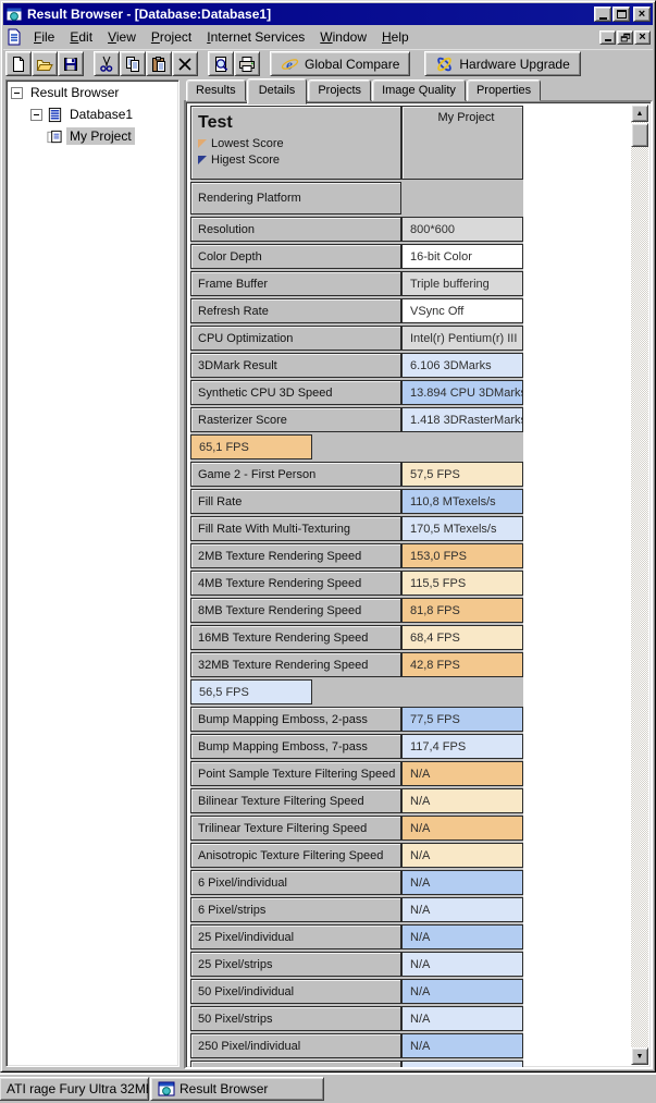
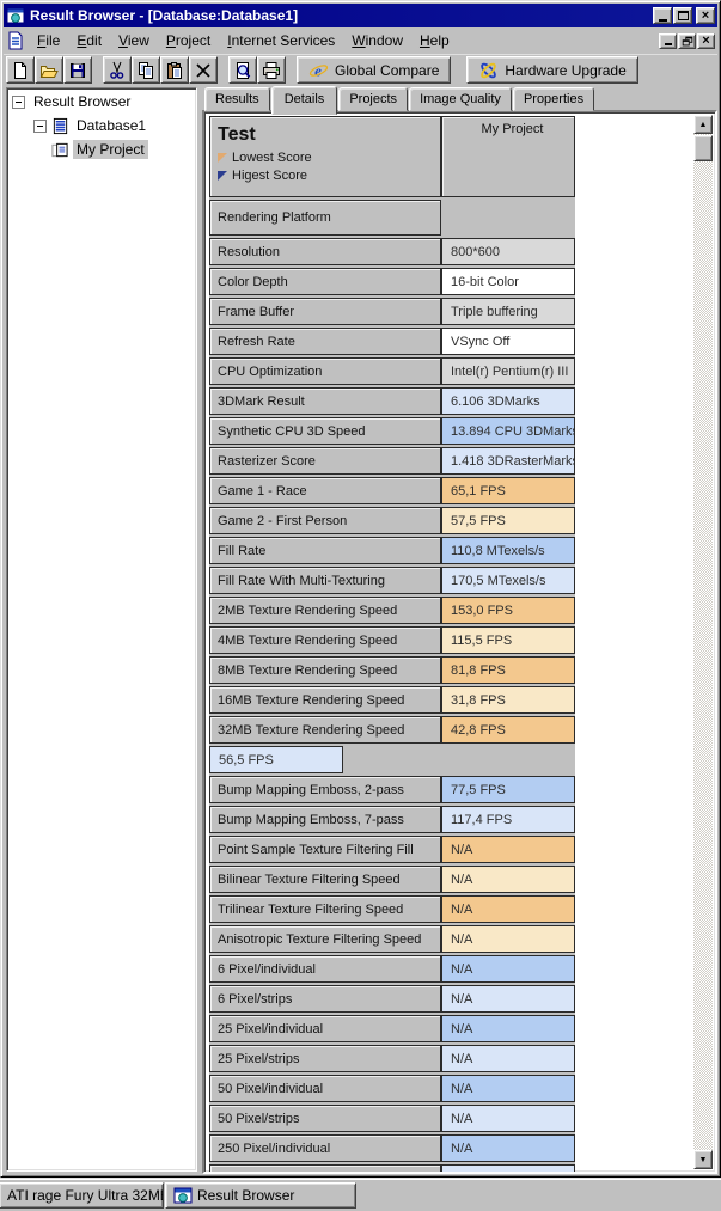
  Result Browser - [Database:Database1]
  ×
  File
  Edit
  View
  Project
  Internet Services
  Window
  Help
  ×
  e
  Global Compare
  Hardware Upgrade
  Result Browser
  Database1
  My Project
  Results
  Details
  Projects
  Image Quality
  Properties
  Test
  Lowest Score
  Higest Score
  My Project
  Rendering Platform
  Resolution
  800*600
  Color Depth
  16-bit Color
  Frame Buffer
  Triple buffering
  Refresh Rate
  VSync Off
  CPU Optimization
  Intel(r) Pentium(r) III
  3DMark Result
  6.106 3DMarks
  Synthetic CPU 3D Speed
  13.894 CPU 3DMark
  Rasterizer Score
  1.418 3DRasterMark
+ Game 1 - Race
  65,1 FPS
  Game 2 - First Person
  57,5 FPS
  Fill Rate
  110,8 MTexels/s
  Fill Rate With Multi-Texturing
  170,5 MTexels/s
  2MB Texture Rendering Speed
  153,0 FPS
  4MB Texture Rendering Speed
  115,5 FPS
  8MB Texture Rendering Speed
  81,8 FPS
  16MB Texture Rendering Speed
- 68,4 FPS
+ 31,8 FPS
  32MB Texture Rendering Speed
  42,8 FPS
  56,5 FPS
  Bump Mapping Emboss, 2-pass
  77,5 FPS
  Bump Mapping Emboss, 7-pass
  117,4 FPS
- Point Sample Texture Filtering Speed
+ Point Sample Texture Filtering Fill
  N/A
  Bilinear Texture Filtering Speed
  N/A
  Trilinear Texture Filtering Speed
  N/A
  Anisotropic Texture Filtering Speed
  N/A
  6 Pixel/individual
  N/A
  6 Pixel/strips
  N/A
  25 Pixel/individual
  N/A
  25 Pixel/strips
  N/A
  50 Pixel/individual
  N/A
  50 Pixel/strips
  N/A
  250 Pixel/individual
  N/A
  ATI rage Fury Ultra 32M
  Result Browser
